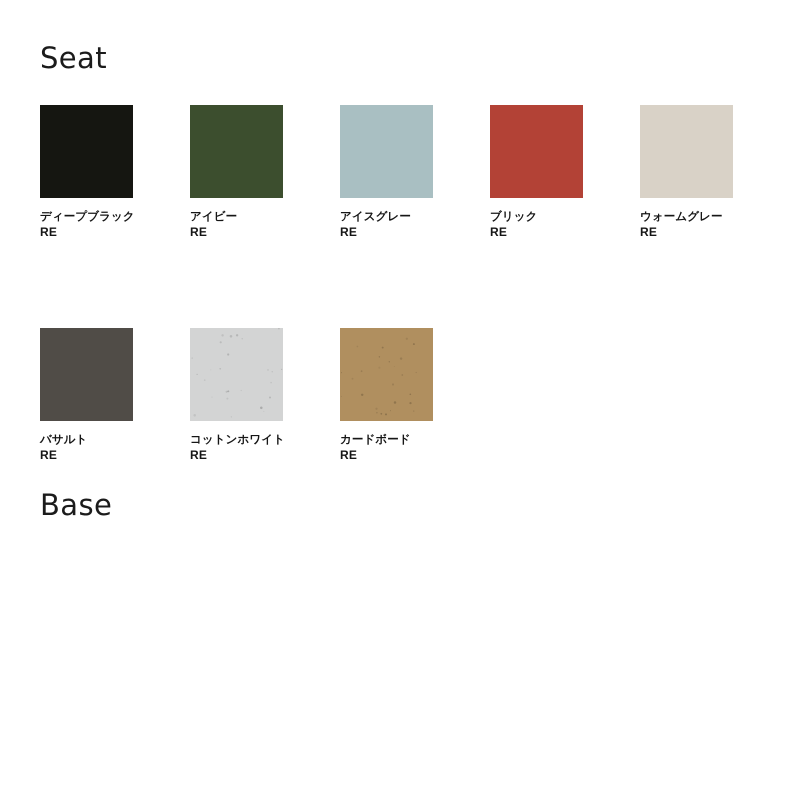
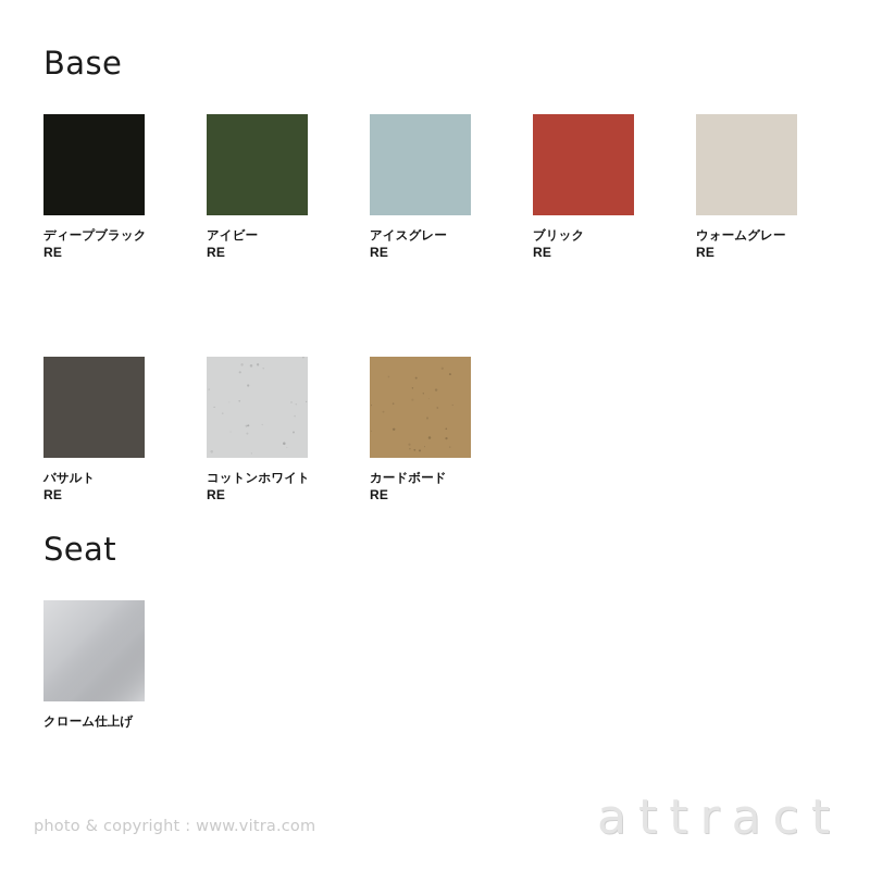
- Seat
+ Base
  ディープブラック
  RE
  アイビー
  RE
  アイスグレー
  RE
  ブリック
  RE
  ウォームグレー
  RE
  バサルト
  RE
  コットンホワイト
  RE
  カードボード
  RE
- Base
+ Seat
+ クローム仕上げ
+ photo & copyright : www.vitra.com
+ attract
